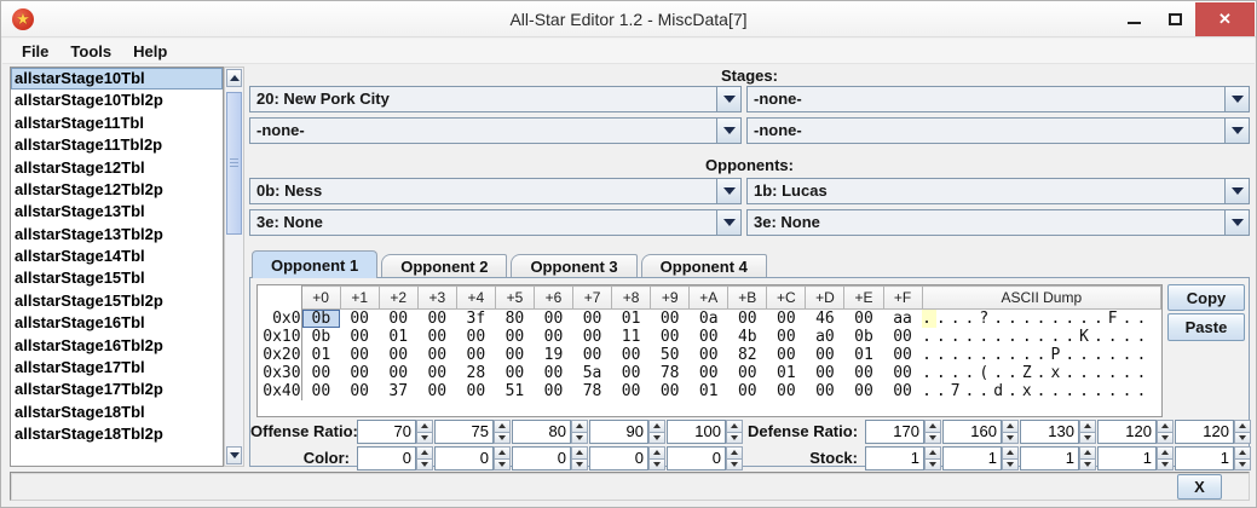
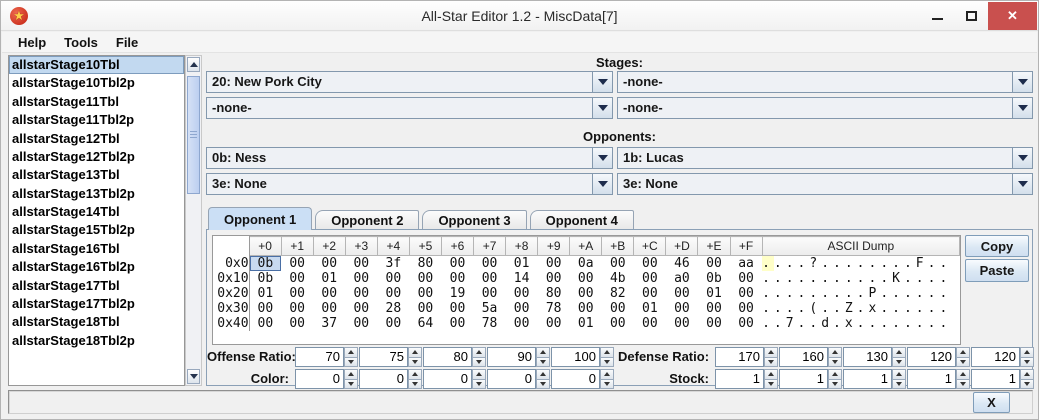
  ★
  All-Star Editor 1.2 - MiscData[7]
  ✕
- File
+ Help
  Tools
- Help
+ File
  allstarStage10Tbl
  allstarStage10Tbl2p
  allstarStage11Tbl
  allstarStage11Tbl2p
  allstarStage12Tbl
  allstarStage12Tbl2p
  allstarStage13Tbl
  allstarStage13Tbl2p
  allstarStage14Tbl
- allstarStage15Tbl
  allstarStage15Tbl2p
  allstarStage16Tbl
  allstarStage16Tbl2p
  allstarStage17Tbl
  allstarStage17Tbl2p
  allstarStage18Tbl
  allstarStage18Tbl2p
  Stages:
  20: New Pork City
  -none-
  -none-
  -none-
  Opponents:
  0b: Ness
  1b: Lucas
  3e: None
  3e: None
  Opponent 1
  Opponent 2
  Opponent 3
  Opponent 4
  	+0	+1	+2	+3	+4	+5	+6	+7	+8	+9	+A	+B	+C	+D	+E	+F	ASCII Dump
  0x0	0b	00	00	00	3f	80	00	00	01	00	0a	00	00	46	00	aa	....?........F..
- 0x10	0b	00	01	00	00	00	00	00	11	00	00	4b	00	a0	0b	00	...........K....
+ 0x10	0b	00	01	00	00	00	00	00	14	00	00	4b	00	a0	0b	00	...........K....
- 0x20	01	00	00	00	00	00	19	00	00	50	00	82	00	00	01	00	.........P......
+ 0x20	01	00	00	00	00	00	19	00	00	80	00	82	00	00	01	00	.........P......
  0x30	00	00	00	00	28	00	00	5a	00	78	00	00	01	00	00	00	....(..Z.x......
- 0x40	00	00	37	00	00	51	00	78	00	00	01	00	00	00	00	00	..7..d.x........
+ 0x40	00	00	37	00	00	64	00	78	00	00	01	00	00	00	00	00	..7..d.x........
  Copy
  Paste
  Offense Ratio:
  70
  75
  80
  90
  100
  Color:
  0
  0
  0
  0
  0
  Defense Ratio:
  170
  160
  130
  120
  120
  Stock:
  1
  1
  1
  1
  1
  X
